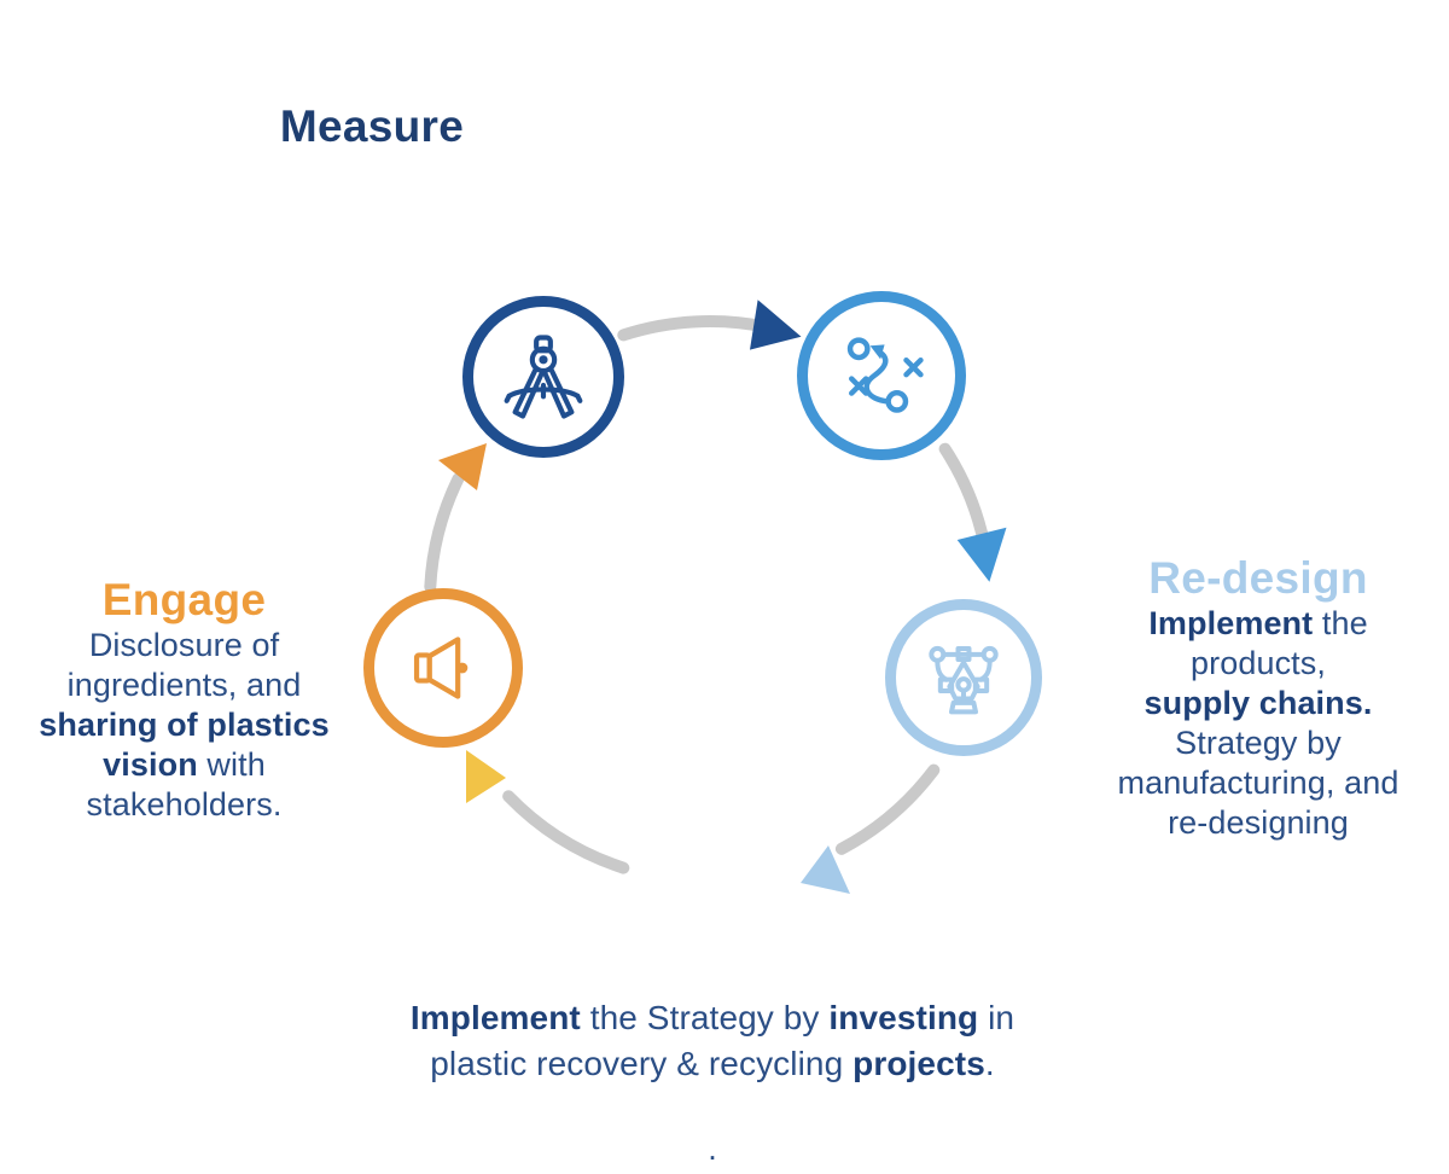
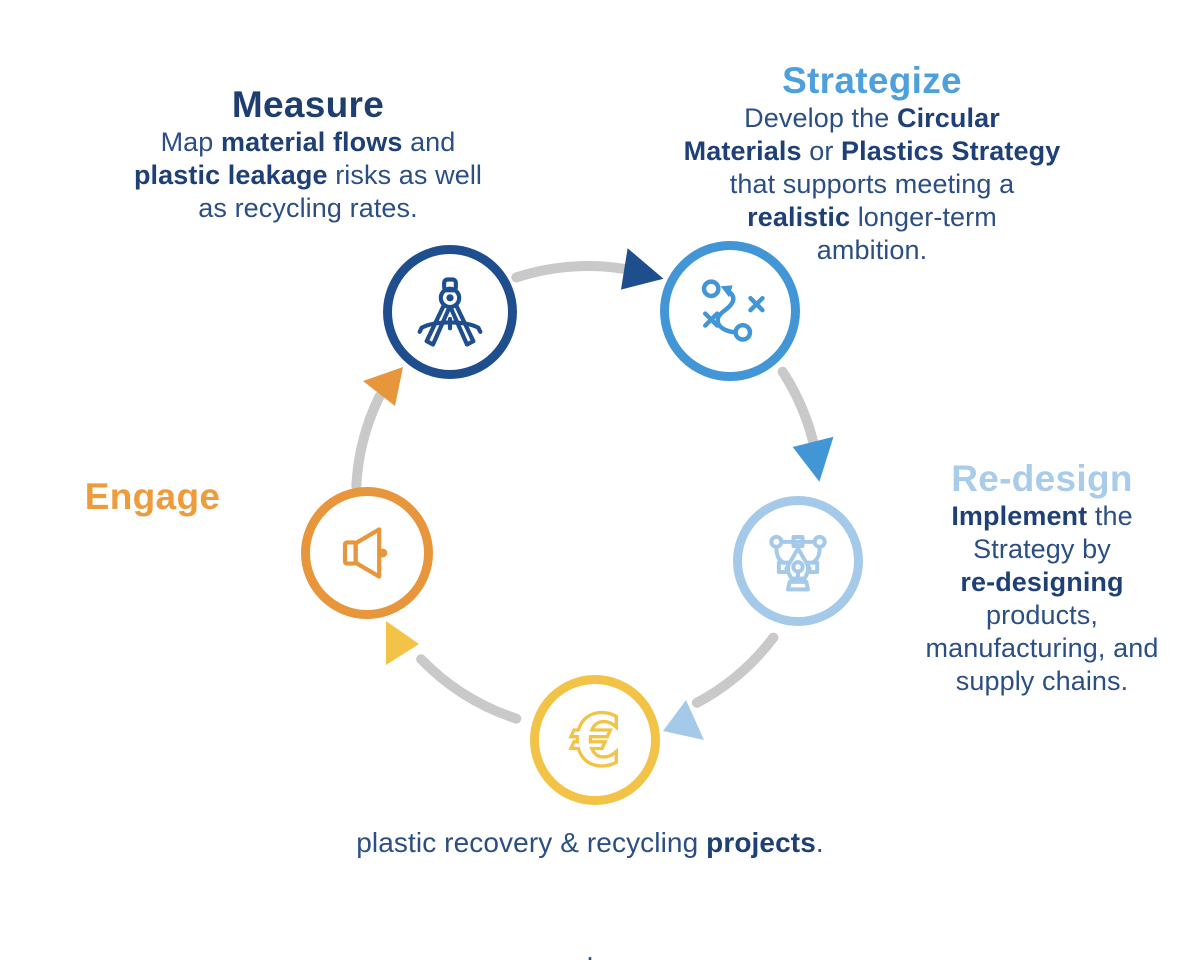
+ €
  Measure
+ Map material flows and
+ plastic leakage risks as well
+ as recycling rates.
+ Strategize
+ Develop the Circular
+ Materials or Plastics Strategy
+ that supports meeting a
+ realistic longer-term
+ ambition.
  Re-design
  Implement the
- products,
+ Strategy by
- supply chains.
+ re-designing
- Strategy by
+ products,
  manufacturing, and
- re-designing
+ supply chains.
  Engage
- Disclosure of
- ingredients, and
- sharing of plastics
- vision with
- stakeholders.
- Implement the Strategy by investing in
  plastic recovery & recycling projects.
  .
